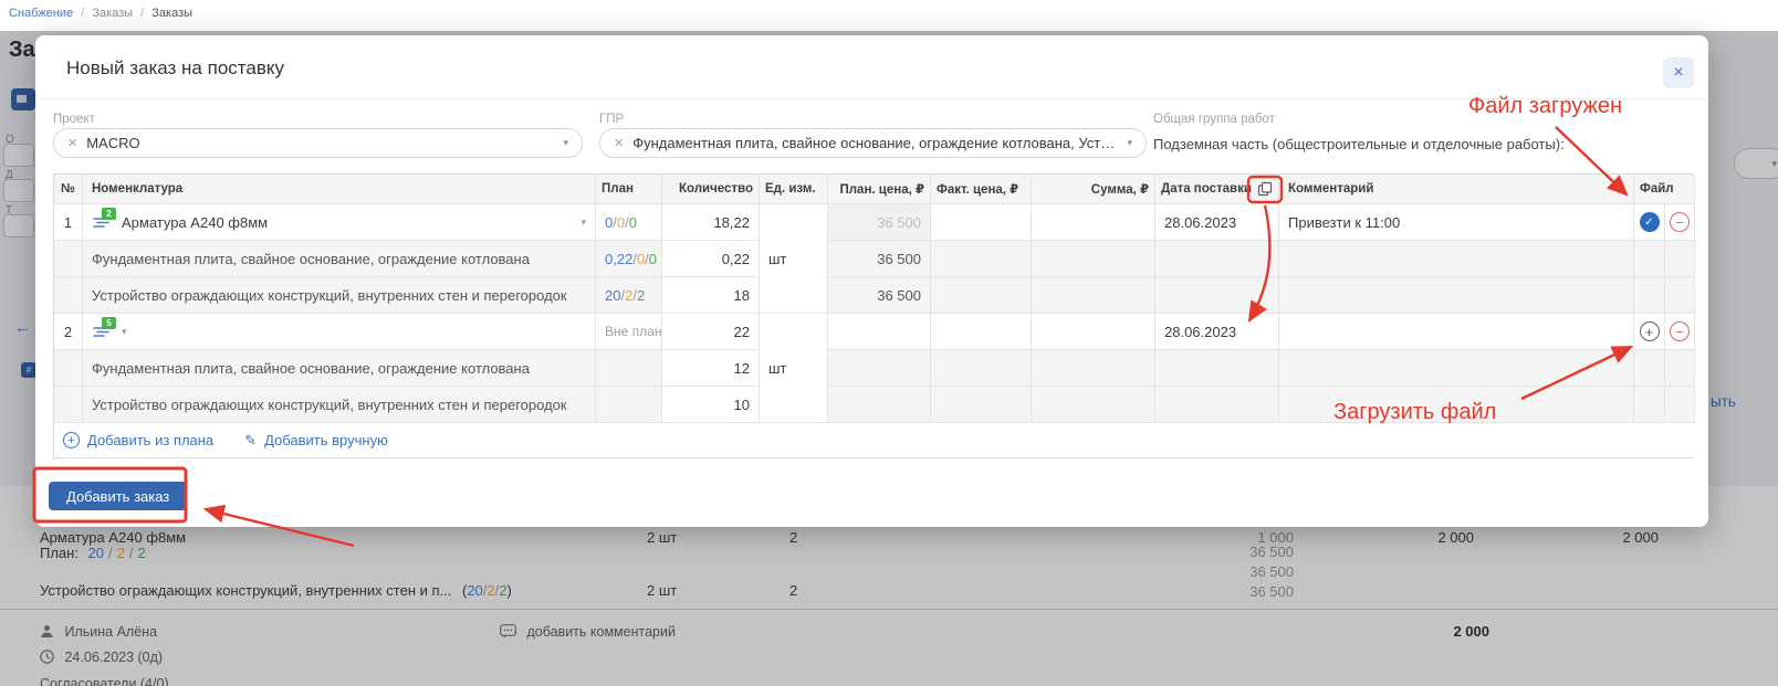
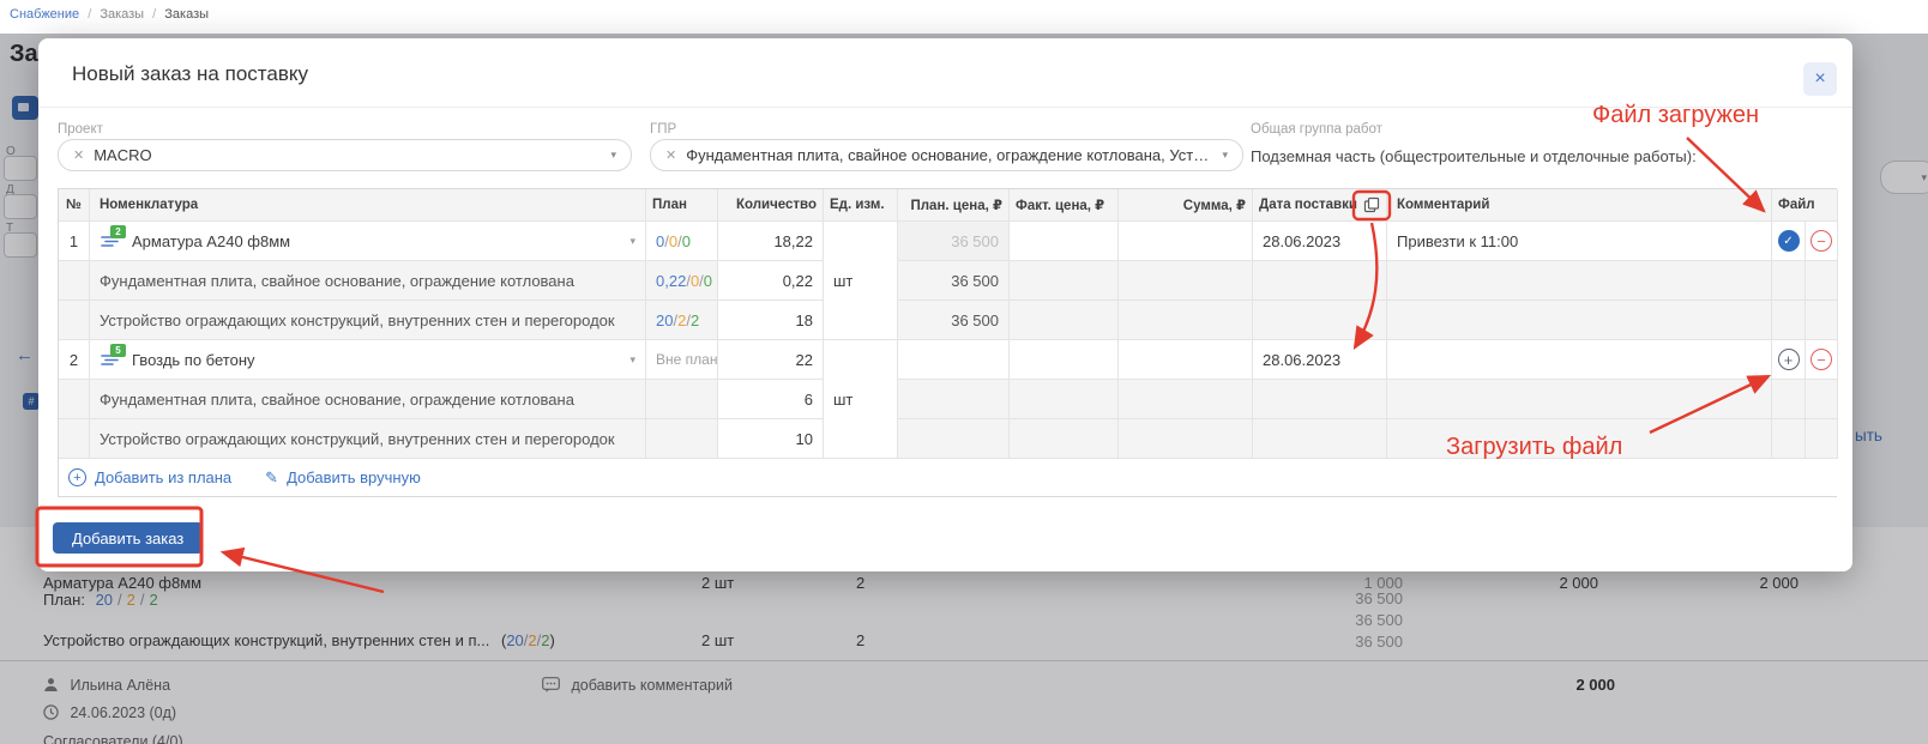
  Снабжение / Заказы / Заказы
  О
  Д
  Т
  ←
  #
  ▾
  ыть
  Арматура А240 ф8мм
  2 шт
  2
  1 000
  2 000
  2 000
  План: 20 / 2 / 2
  36 500
  36 500
  36 500
  Устройство ограждающих конструкций, внутренних стен и п... (20/2/2)
  2 шт
  2
  Ильина Алёна
  добавить комментарий
  2 000
  24.06.2023 (0д)
  Согласователи (4/0)
  Новый заказ на поставку
  ×
  Проект
  ✕
  MACRO
  ▾
  ГПР
  ✕
  Фундаментная плита, свайное основание, ограждение котлована, Устро
  ▾
  Общая группа работ
  Подземная часть (общестроительные и отделочные работы):
  №
  Номенклатура
  План
  Количество
  Ед. изм.
  План. цена, ₽
  Факт. цена, ₽
  Сумма, ₽
  Дата поставк
  Комментарий
  Файл
  1
  2
  Арматура А240 ф8мм
  ▾
  0
  /
  0
  /
  0
  18,22
  шт
  36 500
  28.06.2023
  Привезти к 11:00
  ✓
  −
  Фундаментная плита, свайное основание, ограждение котлована
  0,22
  /
  0
  /
  0
  0,22
  36 500
  Устройство ограждающих конструкций, внутренних стен и перегородок
  20
  /
  2
  /
  2
  18
  36 500
  2
  5
+ Гвоздь по бетону
  ▾
  Вне план
  22
  шт
  28.06.2023
  +
  −
  Фундаментная плита, свайное основание, ограждение котлована
- 12
+ 6
  Устройство ограждающих конструкций, внутренних стен и перегородок
  10
  +
  Добавить из плана
  ✎
  Добавить вручную
  Добавить заказ
  Файл загружен
  Загрузить файл
